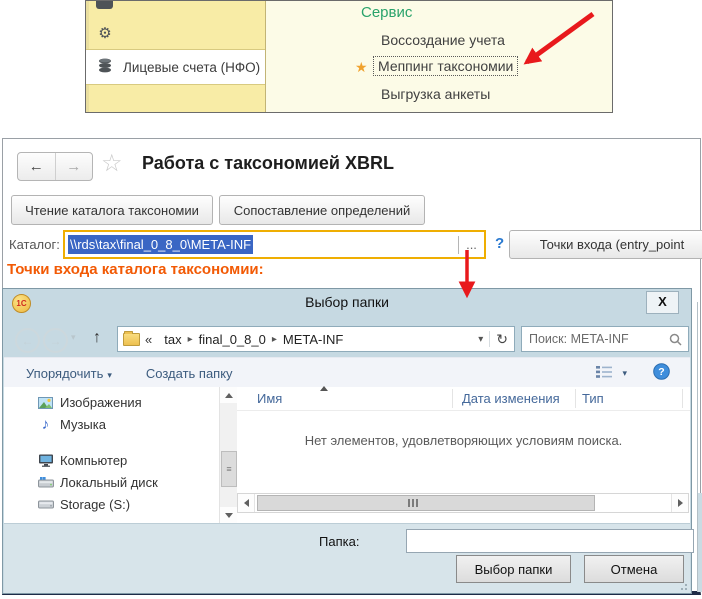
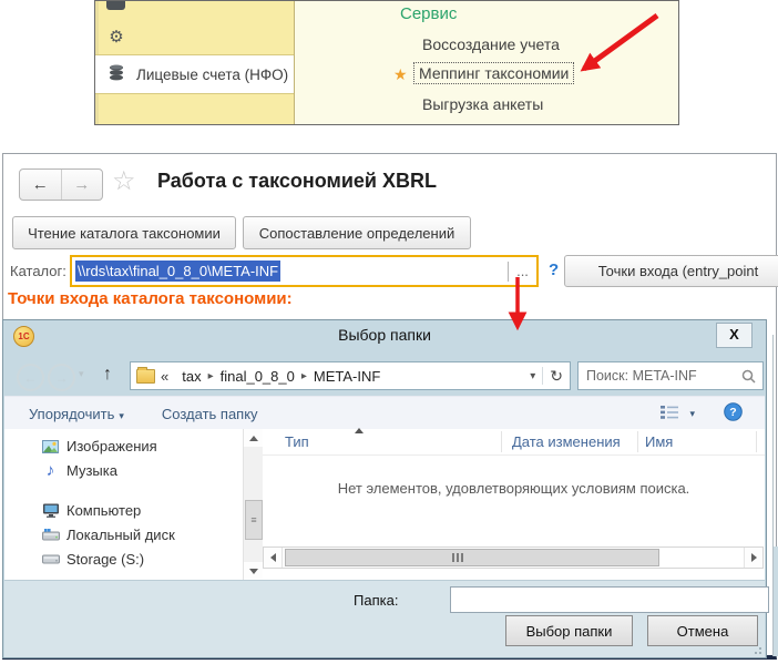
  ⚙
  Лицевые счета (НФО)
  Сервис
  Воссоздание учета
  ★
  Меппинг таксономии
  Выгрузка анкеты
  ←
  →
  ☆
  Работа с таксономией XBRL
  Чтение каталога таксономии
  Сопоставление определений
  Каталог:
  \\rds\tax\final_0_8_0\META-INF
  ...
  ?
  Точки входа (entry_point
  Точки входа каталога таксономии:
  Выбор папки
  1С
  X
  ↑
  «
  tax
  ▸
  final_0_8_0
  ▸
  META-INF
  ▾
  ↻
  Поиск: META-INF
  Упорядочить ▾
  Создать папку
  ▾
  ?
  Изображения
  ♪
  Музыка
  Компьютер
  Локальный диск
  Storage (S:)
  ≡
- Имя
+ Тип
  Дата изменения
- Тип
+ Имя
  Нет элементов, удовлетворяющих условиям поиска.
  Папка:
  Выбор папки
  Отмена
